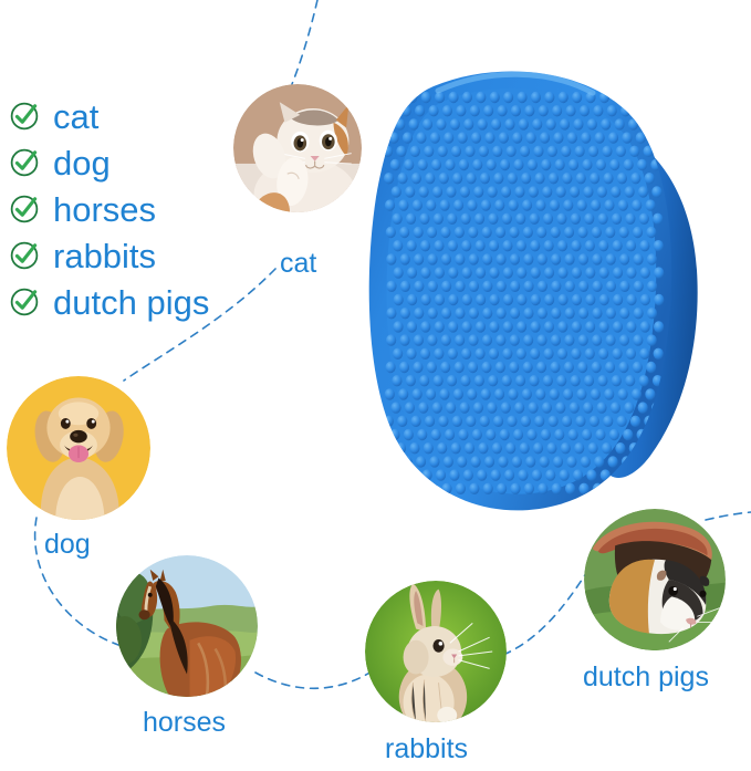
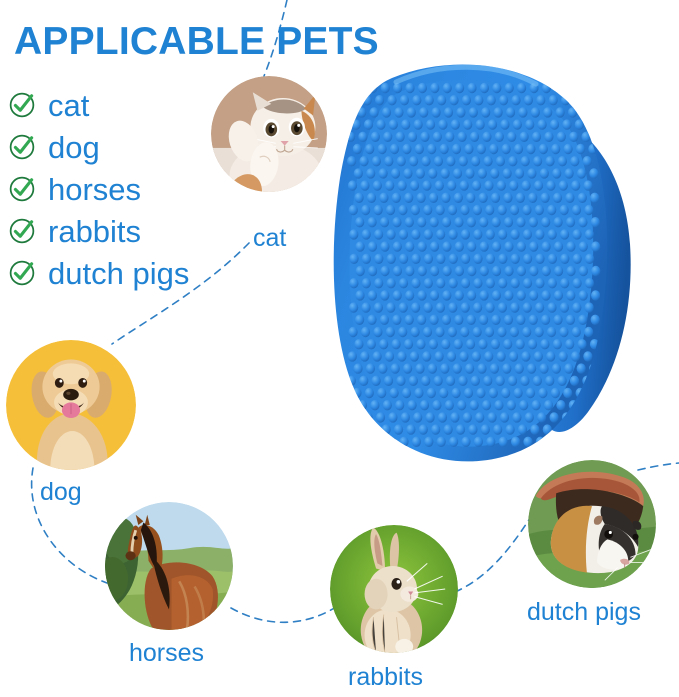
+ APPLICABLE PETS
  cat
  dog
  horses
  rabbits
  dutch pigs
  cat
  dog
  horses
  rabbits
  dutch pigs
